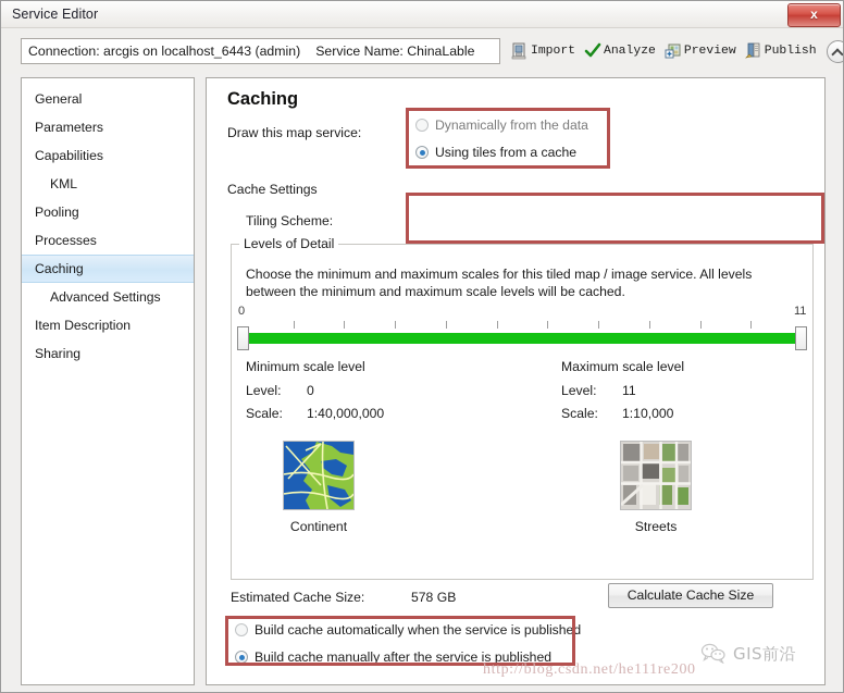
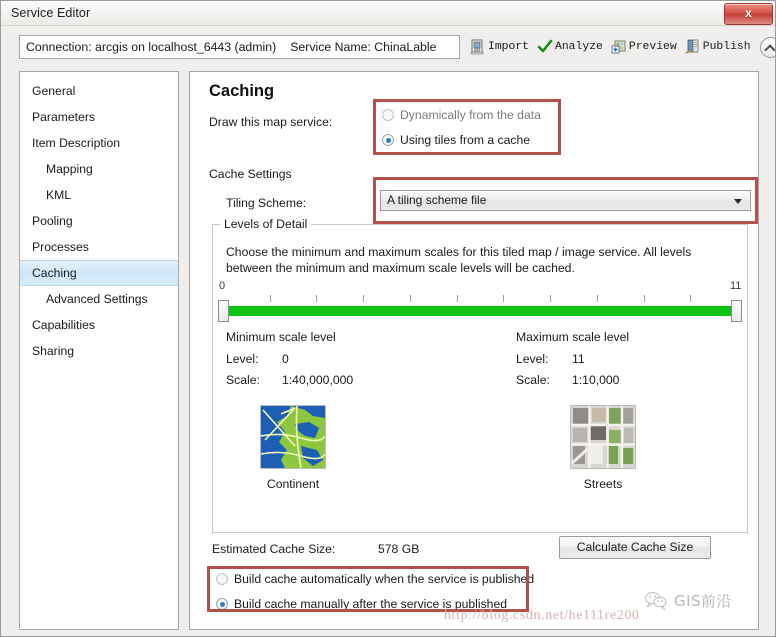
  Service Editor
  x
  Connection: arcgis on localhost_6443 (admin)
  Service Name: ChinaLable
  Import
  Analyze
  Preview
  Publish
  General
  Parameters
- Capabilities
+ Item Description
+ Mapping
  KML
  Pooling
  Processes
  Caching
  Advanced Settings
- Item Description
+ Capabilities
  Sharing
  Caching
  Draw this map service:
  Dynamically from the data
  Using tiles from a cache
  Cache Settings
  Tiling Scheme:
+ A tiling scheme file
  Levels of Detail
  Choose the minimum and maximum scales for this tiled map / image service. All levels between the minimum and maximum scale levels will be cached.
  0
  11
  Minimum scale level
  Level:
  0
  Scale:
  1:40,000,000
  Maximum scale level
  Level:
  11
  Scale:
  1:10,000
  Continent
  Streets
  Estimated Cache Size:
  578 GB
  Calculate Cache Size
  Build cache automatically when the service is published
  Build cache manually after the service is published
  http://blog.csdn.net/he111re200
  GIS前沿
